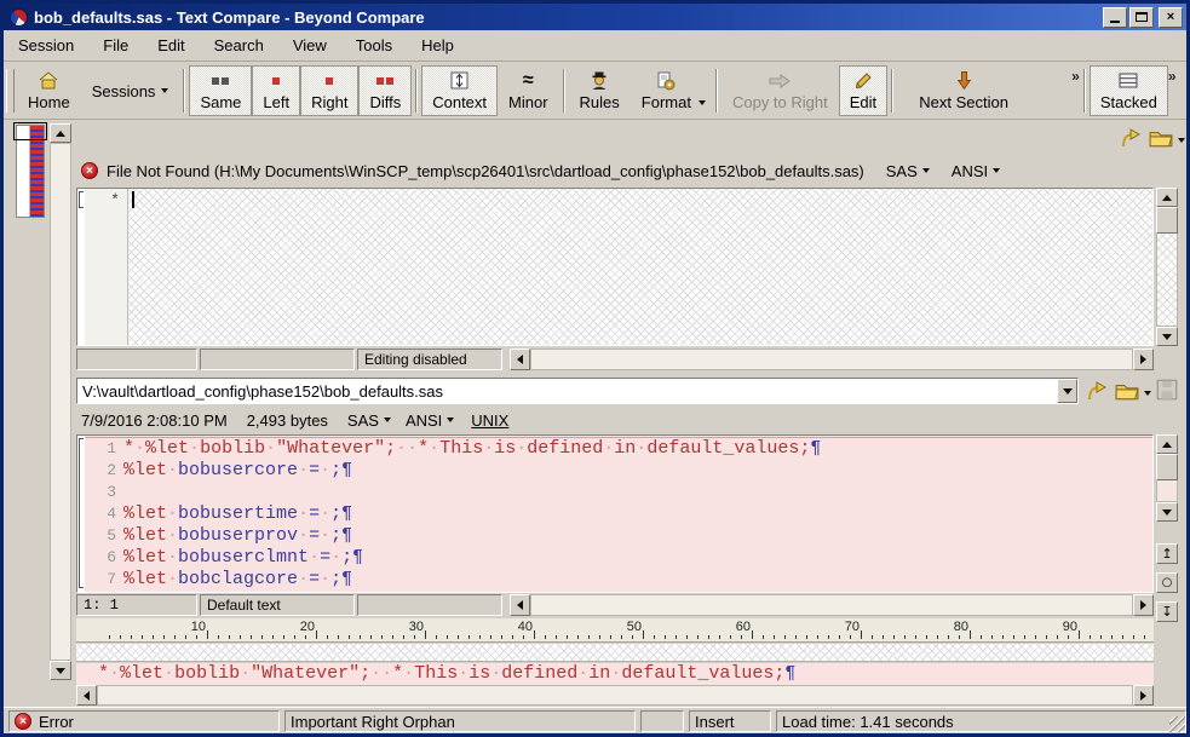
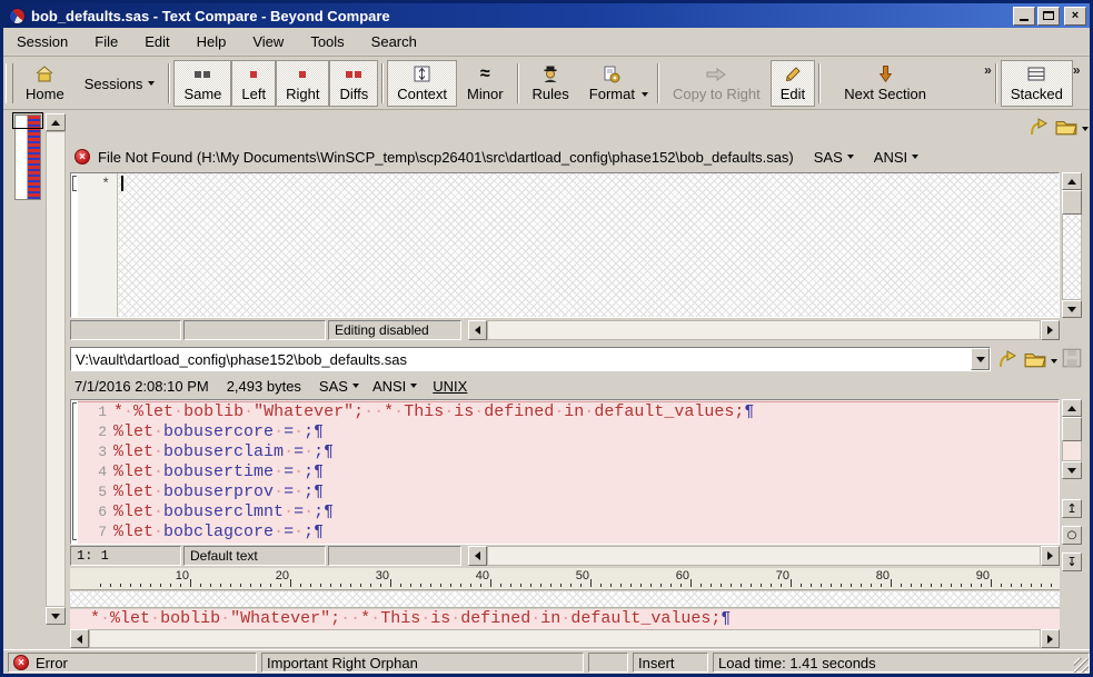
  bob_defaults.sas - Text Compare - Beyond Compare
  ×
  Session
  File
  Edit
- Search
+ Help
  View
  Tools
- Help
+ Search
  Home
  Sessions
  Same
  Left
  Right
  Diffs
  Context
  ≈
  Minor
  Rules
  Format
  Copy to Right
  Edit
  Next Section
  »
  Stacked
  »
  ×
  File Not Found (H:\My Documents\WinSCP_temp\scp26401\src\dartload_config\phase152\bob_defaults.sas)
  SAS
  ANSI
  *
  Editing disabled
  V:\vault\dartload_config\phase152\bob_defaults.sas
- 7/9/2016 2:08:10 PM
+ 7/1/2016 2:08:10 PM
  2,493 bytes
  SAS
  ANSI
  UNIX
  1
  *·%let·boblib·"Whatever";··*·This·is·defined·in·default_values;¶
  2
  %let·bobusercore·=·;¶
  3
+ %let·bobuserclaim·=·;¶
  4
  %let·bobusertime·=·;¶
  5
  %let·bobuserprov·=·;¶
  6
  %let·bobuserclmnt·=·;¶
  7
  %let·bobclagcore·=·;¶
  ↥
  ○
  ↧
  1: 1
  Default text
  10
  20
  30
  40
  50
  60
  70
  80
  90
  *·%let·boblib·"Whatever";··*·This·is·defined·in·default_values;¶
  ×
  Error
  Important Right Orphan
  Insert
  Load time: 1.41 seconds
